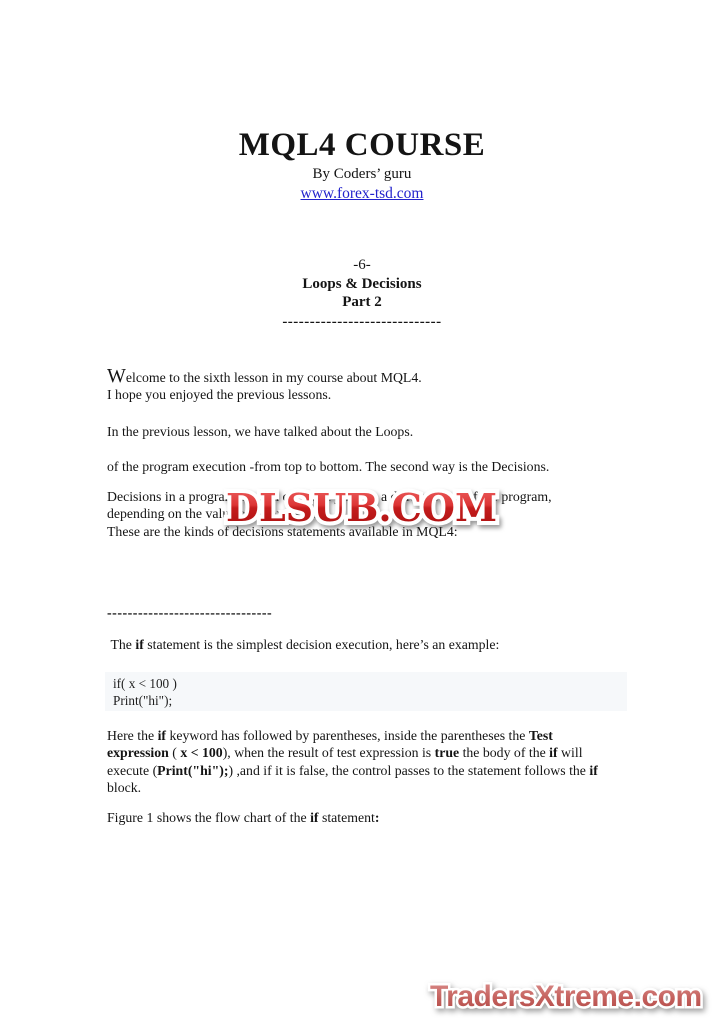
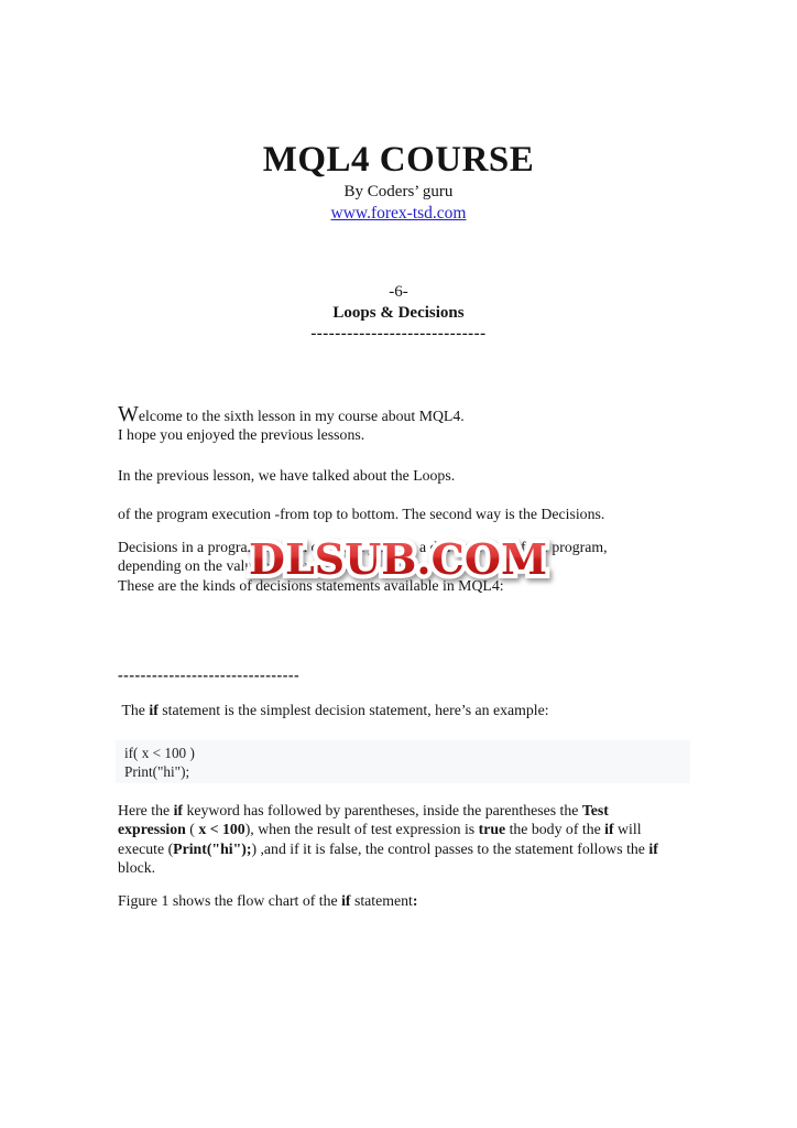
  MQL4 COURSE
  By Coders’ guru
  www.forex-tsd.com
  -6-
  Loops & Decisions
- Part 2
  -----------------------------
  Welcome to the sixth lesson in my course about MQL4.
  I hope you enjoyed the previous lessons.
  In the previous lesson, we have talked about the Loops.
  of the program execution -from top to bottom. The second way is the Decisions.
  These are the kinds of decisions statements available in MQL4:
  DLSUB.COM
  --------------------------------
- The if statement is the simplest decision execution, here’s an example:
+ The if statement is the simplest decision statement, here’s an example:
  if( x < 100 )
  Print("hi");
  Here the if keyword has followed by parentheses, inside the parentheses the Test
  expression ( x < 100), when the result of test expression is true the body of the if will
  execute (Print("hi");) ,and if it is false, the control passes to the statement follows the if
  block.
  Figure 1 shows the flow chart of the if statement:
- TradersXtreme.com
